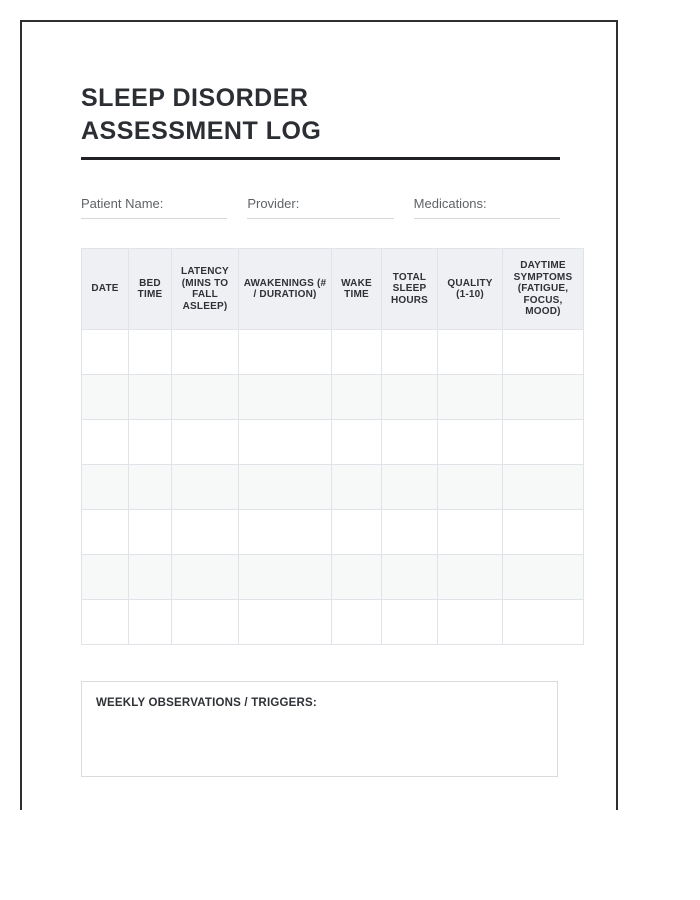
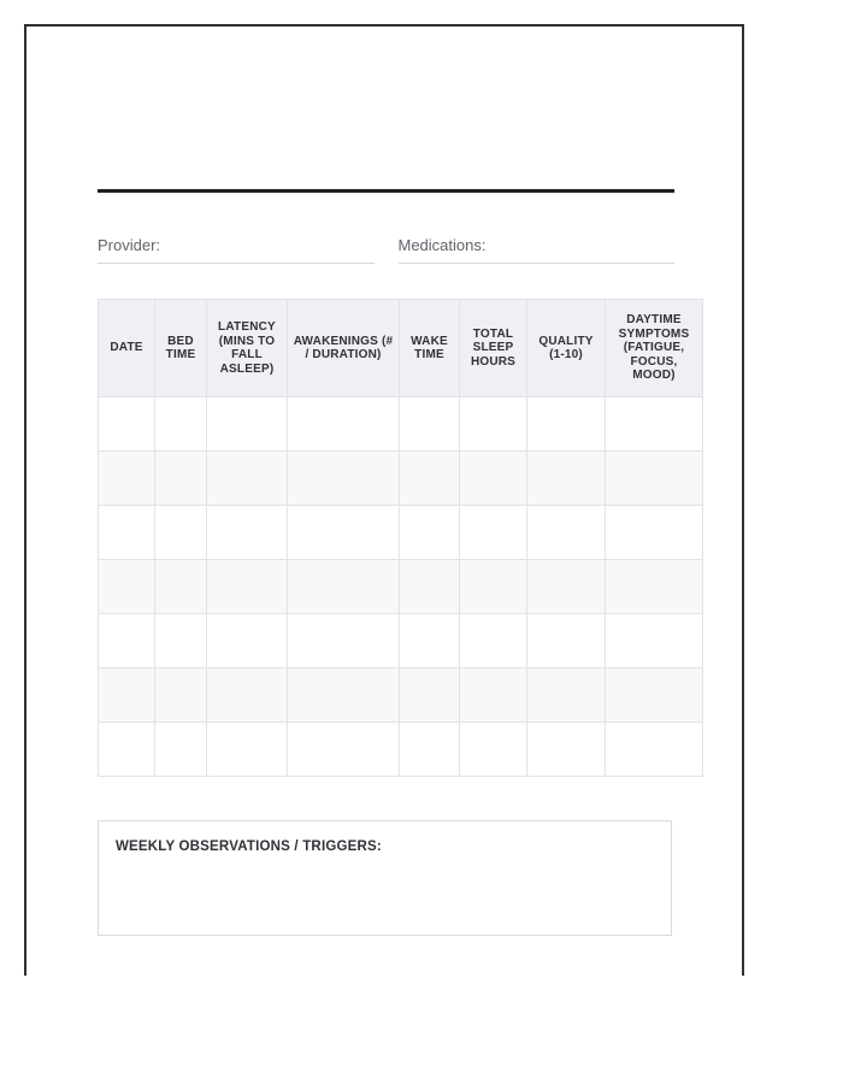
- SLEEP DISORDER ASSESSMENT LOG
- Patient Name:
  Provider:
  Medications:
  DATE	BED TIME	LATENCY (MINS TO FALL ASLEEP)	AWAKENINGS (# / DURATION)	WAKE TIME	TOTAL SLEEP HOURS	QUALITY (1-10)	DAYTIME SYMPTOMS (FATIGUE, FOCUS, MOOD)
  WEEKLY OBSERVATIONS / TRIGGERS:
